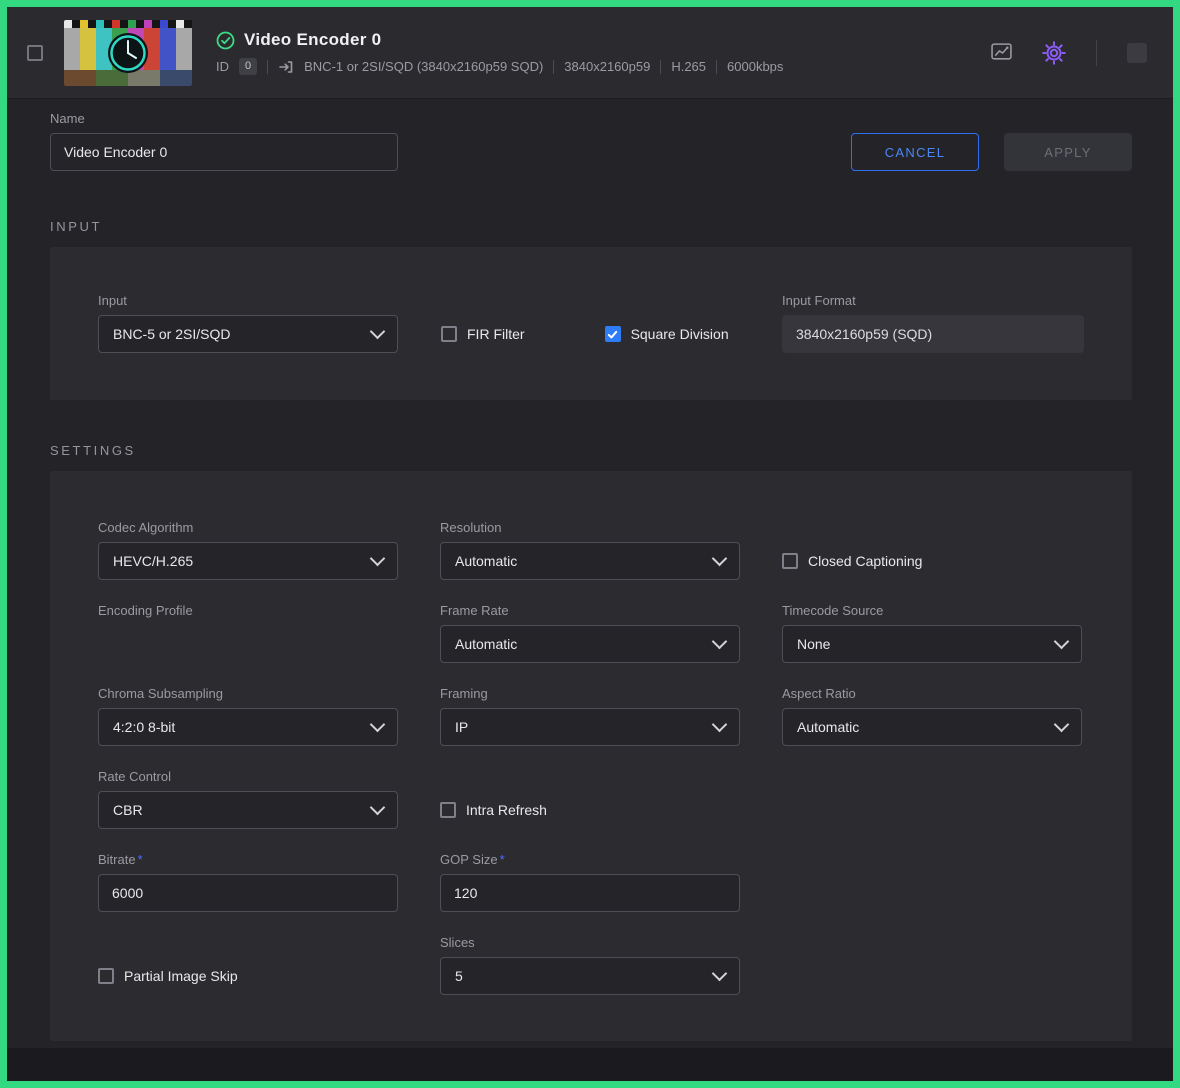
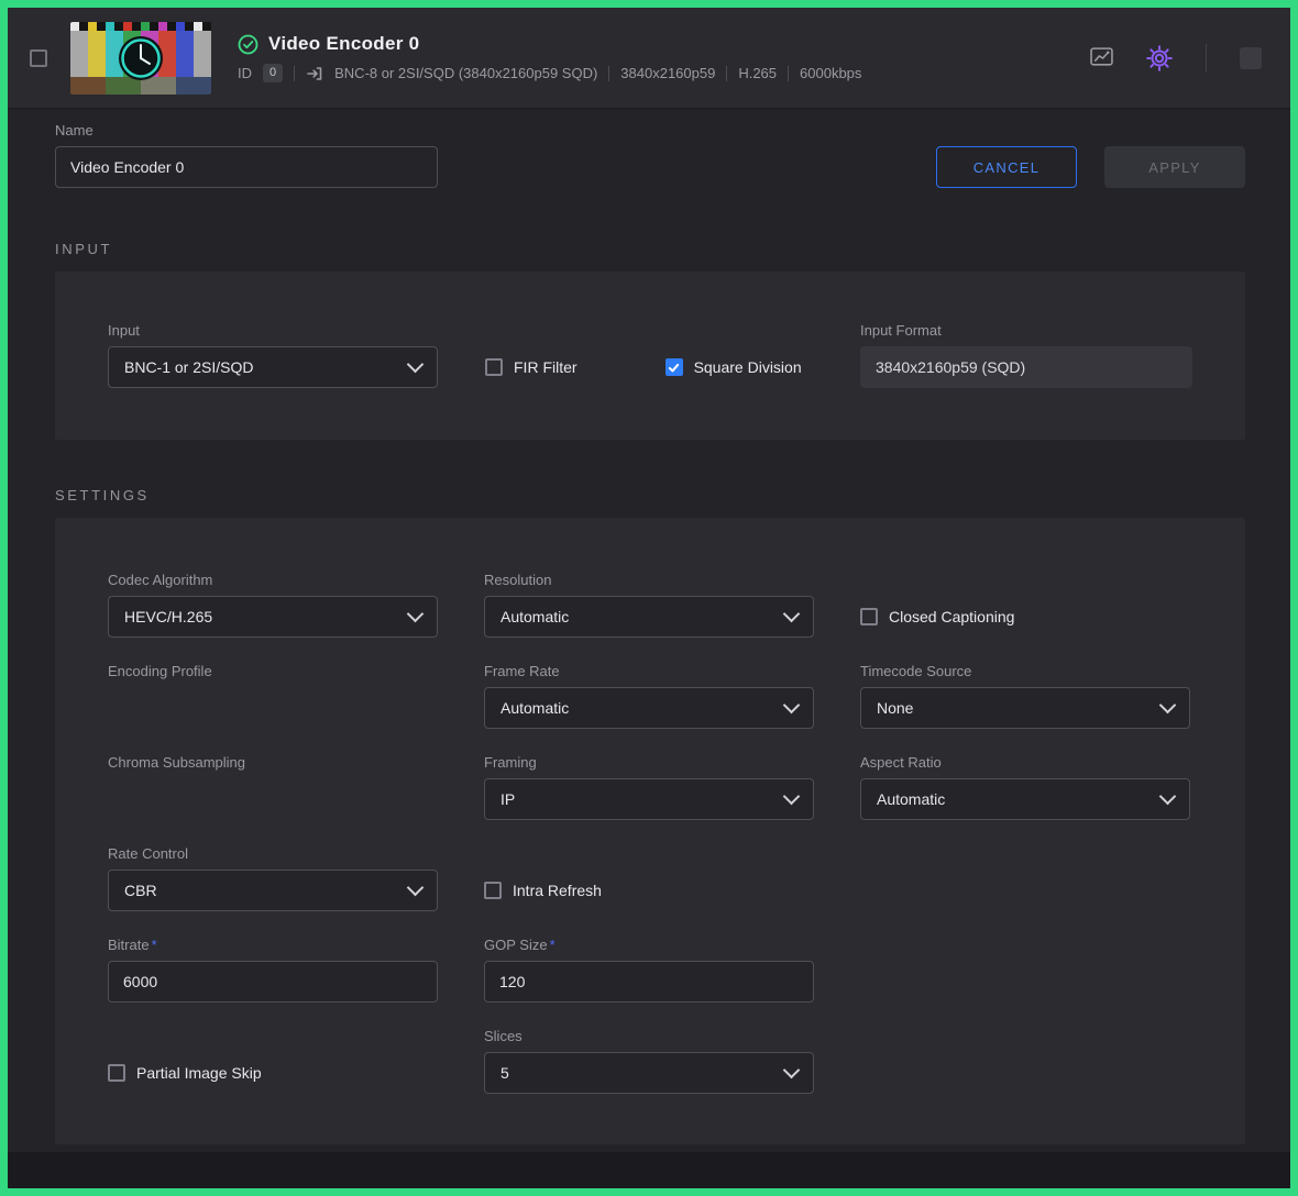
  Video Encoder 0
  ID
  0
- BNC-1 or 2SI/SQD (3840x2160p59 SQD)
+ BNC-8 or 2SI/SQD (3840x2160p59 SQD)
  3840x2160p59
  H.265
  6000kbps
  Name
  Video Encoder 0
  CANCEL
  APPLY
  INPUT
  Input
- BNC-5 or 2SI/SQD
+ BNC-1 or 2SI/SQD
  FIR Filter
  Square Division
  Input Format
  3840x2160p59 (SQD)
  SETTINGS
  Codec Algorithm
  HEVC/H.265
  Resolution
  Automatic
  Closed Captioning
  Encoding Profile
  Frame Rate
  Automatic
  Timecode Source
  None
  Chroma Subsampling
- 4:2:0 8-bit
  Framing
  IP
  Aspect Ratio
  Automatic
  Rate Control
  CBR
  Intra Refresh
  Bitrate *
  6000
  GOP Size *
  120
  Partial Image Skip
  Slices
  5
